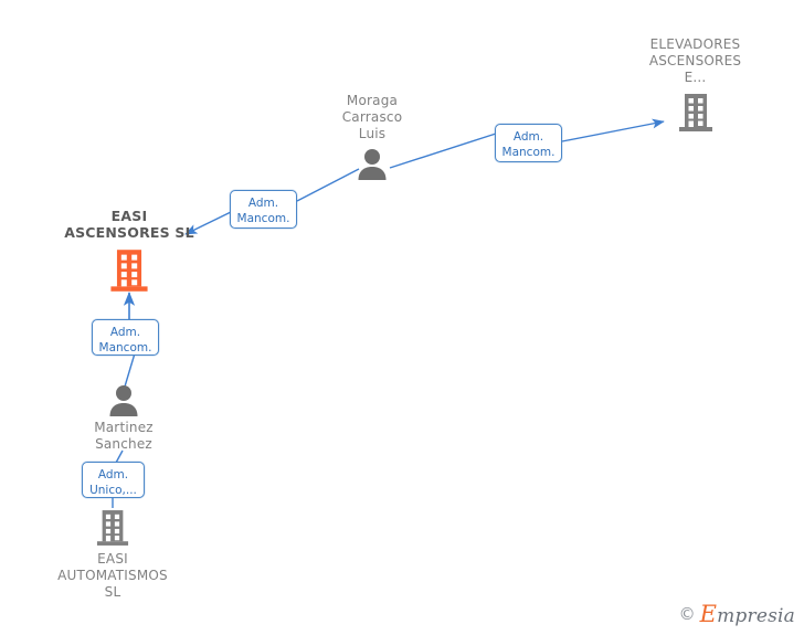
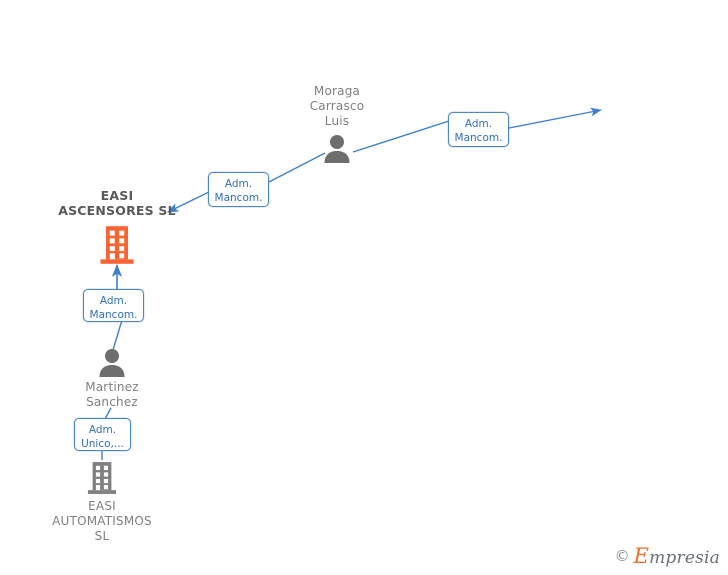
- ELEVADORES
- ASCENSORES
- E...
  Moraga
  Carrasco
  Luis
  EASI
  ASCENSORES SL
  Martinez
  Sanchez
  EASI
  AUTOMATISMOS
  SL
  Adm.
  Mancom.
  Adm.
  Mancom.
  Adm.
  Mancom.
  Adm.
  Unico,...
  ©
  Empresia
